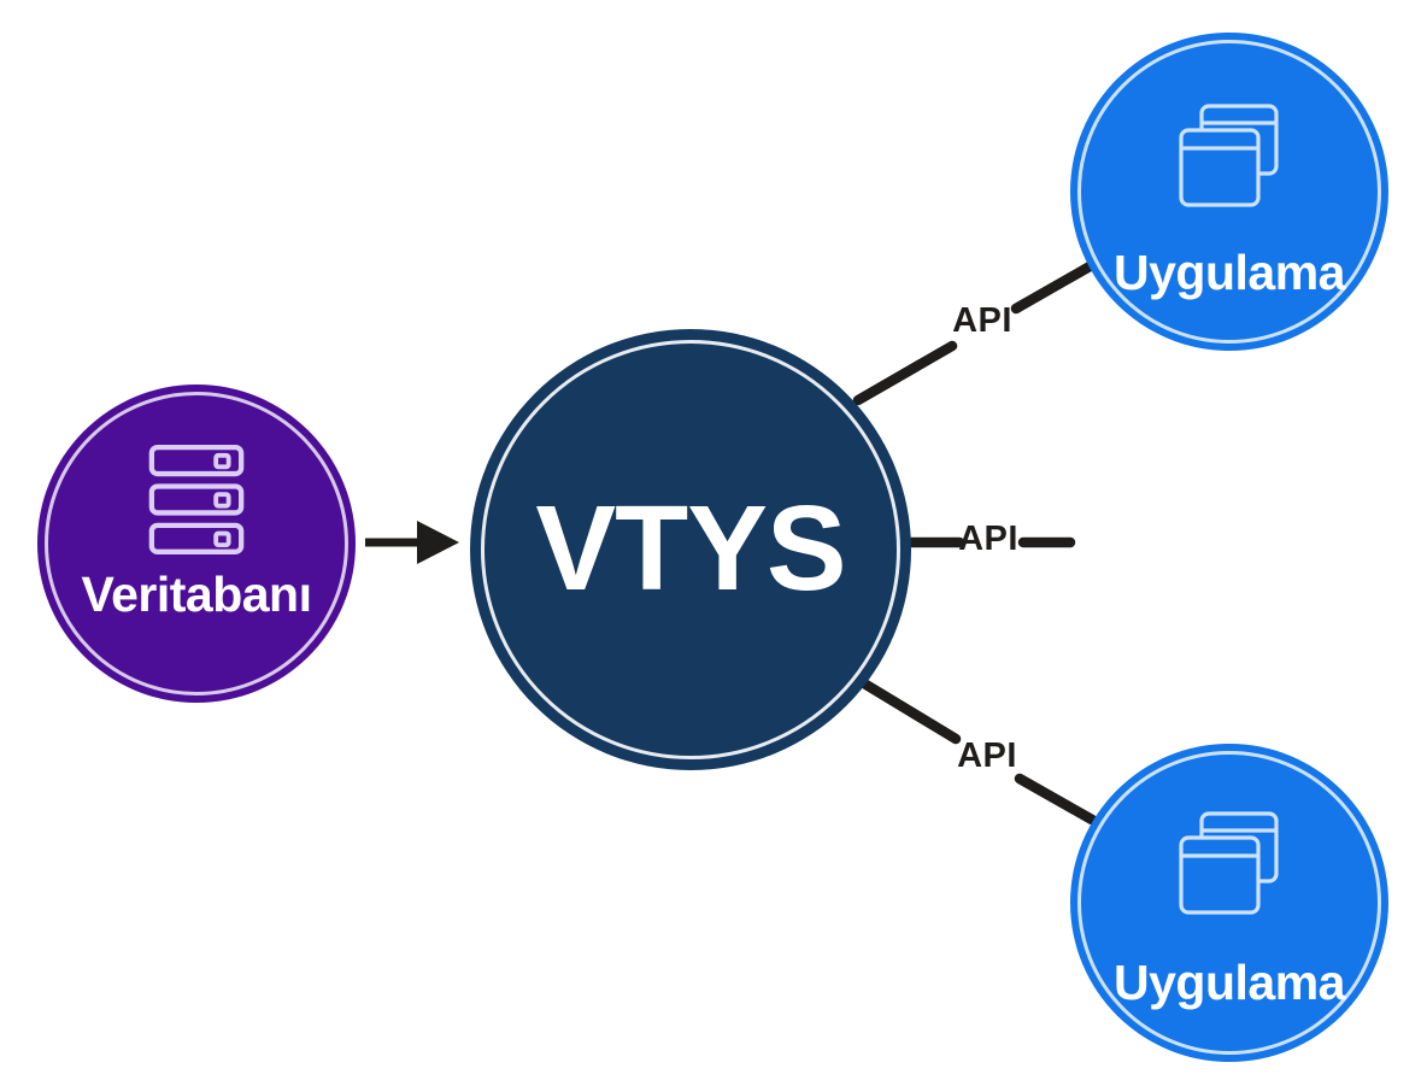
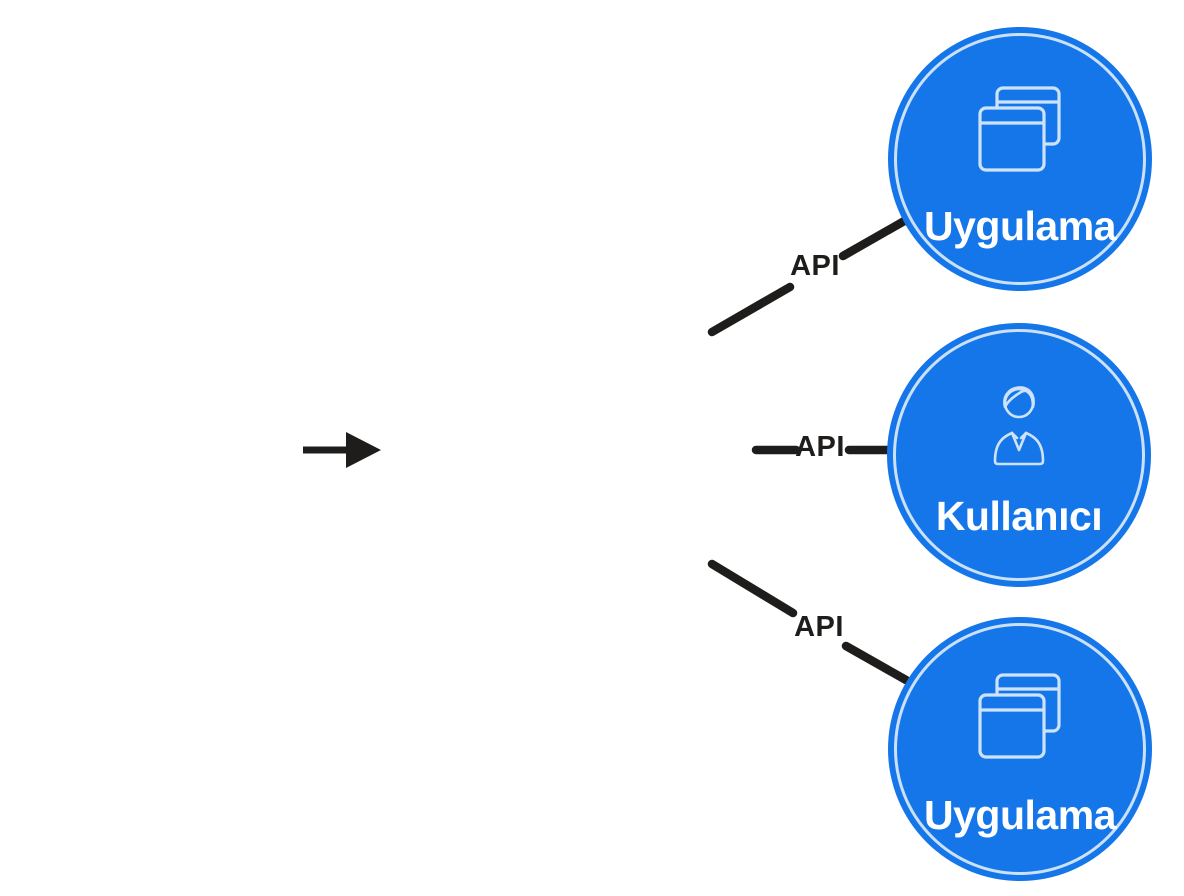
- Veritabanı
- VTYS
  Uygulama
+ Kullanıcı
  Uygulama
  API
  API
  API
